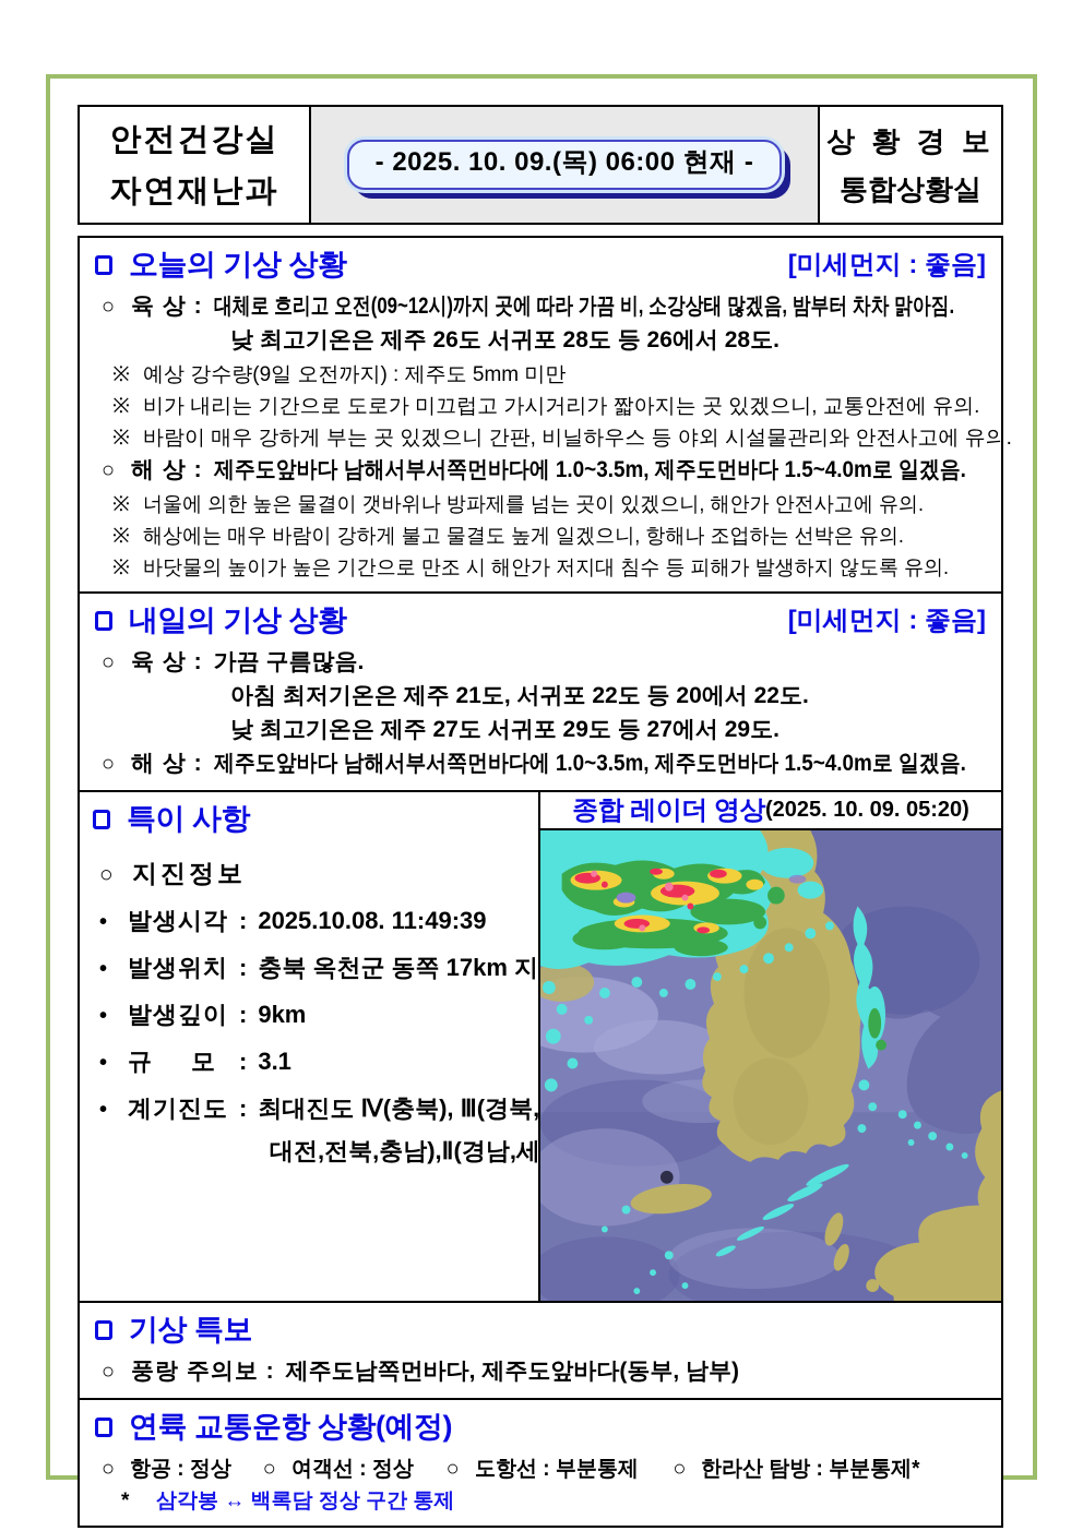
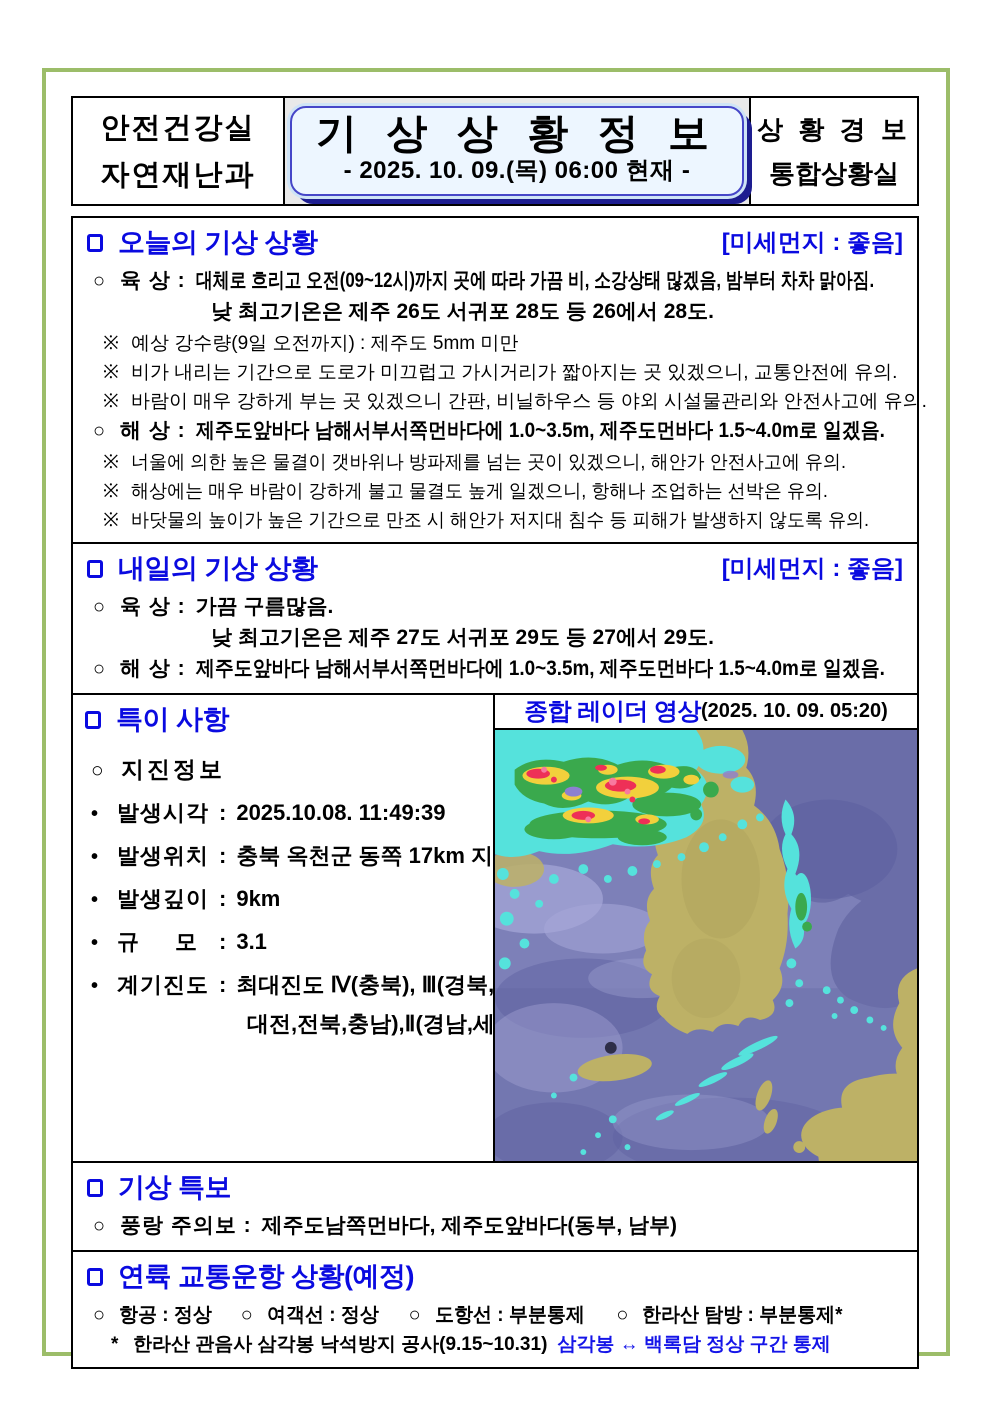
  안전건강실
  자연재난과
+ 기 상 상 황 정 보
  - 2025. 10. 09.(목) 06:00 현재 -
  상 황 경 보
  통합상황실
  오늘의 기상 상황
  [미세먼지 : 좋음]
  ○
  육 상 :
  대체로 흐리고 오전(09~12시)까지 곳에 따라 가끔 비, 소강상태 많겠음, 밤부터 차차 맑아짐.
  낮 최고기온은 제주 26도 서귀포 28도 등 26에서 28도.
  ※
  예상 강수량(9일 오전까지) : 제주도 5mm 미만
  ※
  비가 내리는 기간으로 도로가 미끄럽고 가시거리가 짧아지는 곳 있겠으니, 교통안전에 유의.
  ※
  바람이 매우 강하게 부는 곳 있겠으니 간판, 비닐하우스 등 야외 시설물관리와 안전사고에 유의.
  ○
  해 상 :
  제주도앞바다 남해서부서쪽먼바다에 1.0~3.5m, 제주도먼바다 1.5~4.0m로 일겠음.
  ※
  너울에 의한 높은 물결이 갯바위나 방파제를 넘는 곳이 있겠으니, 해안가 안전사고에 유의.
  ※
  해상에는 매우 바람이 강하게 불고 물결도 높게 일겠으니, 항해나 조업하는 선박은 유의.
  ※
  바닷물의 높이가 높은 기간으로 만조 시 해안가 저지대 침수 등 피해가 발생하지 않도록 유의.
  내일의 기상 상황
  [미세먼지 : 좋음]
  ○
  육 상 :
  가끔 구름많음.
- 아침 최저기온은 제주 21도, 서귀포 22도 등 20에서 22도.
  낮 최고기온은 제주 27도 서귀포 29도 등 27에서 29도.
  ○
  해 상 :
  제주도앞바다 남해서부서쪽먼바다에 1.0~3.5m, 제주도먼바다 1.5~4.0m로 일겠음.
  특이 사항
  ○
  지진정보
  •
  발생시각
  :
  2025.10.08. 11:49:39
  •
  발생위치
  :
  충북 옥천군 동쪽 17km 지
  •
  발생깊이
  :
  9km
  •
  규 모
  :
  3.1
  •
  계기진도
  :
  최대진도 Ⅳ(충북), Ⅲ(경북,
  대전,전북,충남),Ⅱ(경남,세
  종합 레이더 영상
  (2025. 10. 09. 05:20)
  기상 특보
  ○
  풍랑 주의보 :
  제주도남쪽먼바다, 제주도앞바다(동부, 남부)
  연륙 교통운항 상황(예정)
  ○
  항공 : 정상
  ○
  여객선 : 정상
  ○
  도항선 : 부분통제
  ○
  한라산 탐방 : 부분통제*
  *
+ 한라산 관음사 삼각봉 낙석방지 공사(9.15~10.31)
  삼각봉 ↔ 백록담 정상 구간 통제
